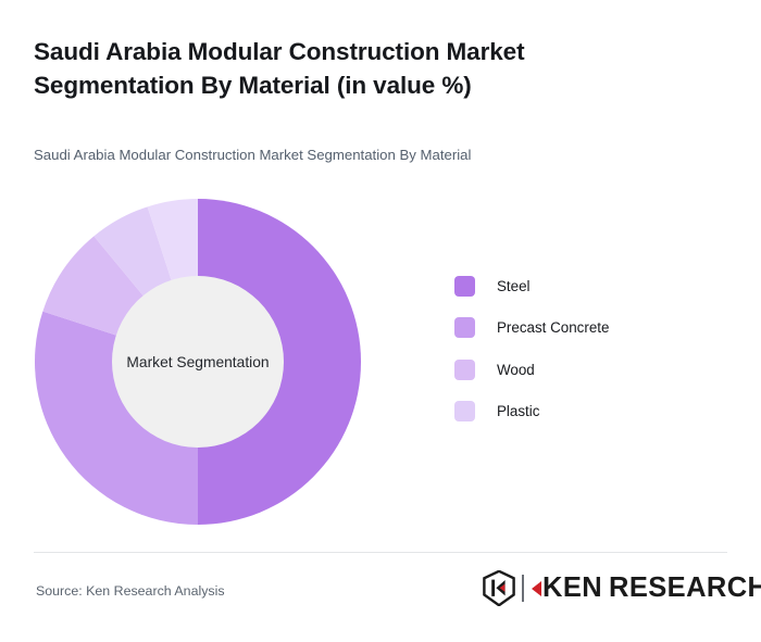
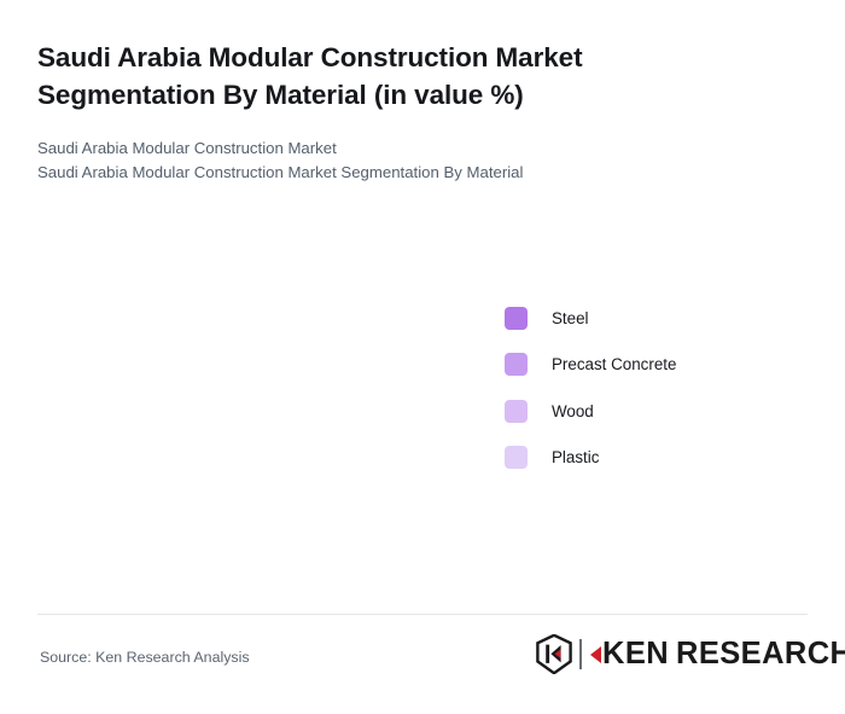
  Saudi Arabia Modular Construction Market Segmentation By Material (in value %)
+ Saudi Arabia Modular Construction Market
  Saudi Arabia Modular Construction Market Segmentation By Material
- Market Segmentation
  Steel
  Precast Concrete
  Wood
  Plastic
  Source: Ken Research Analysis
  KEN
  RESEARCH
